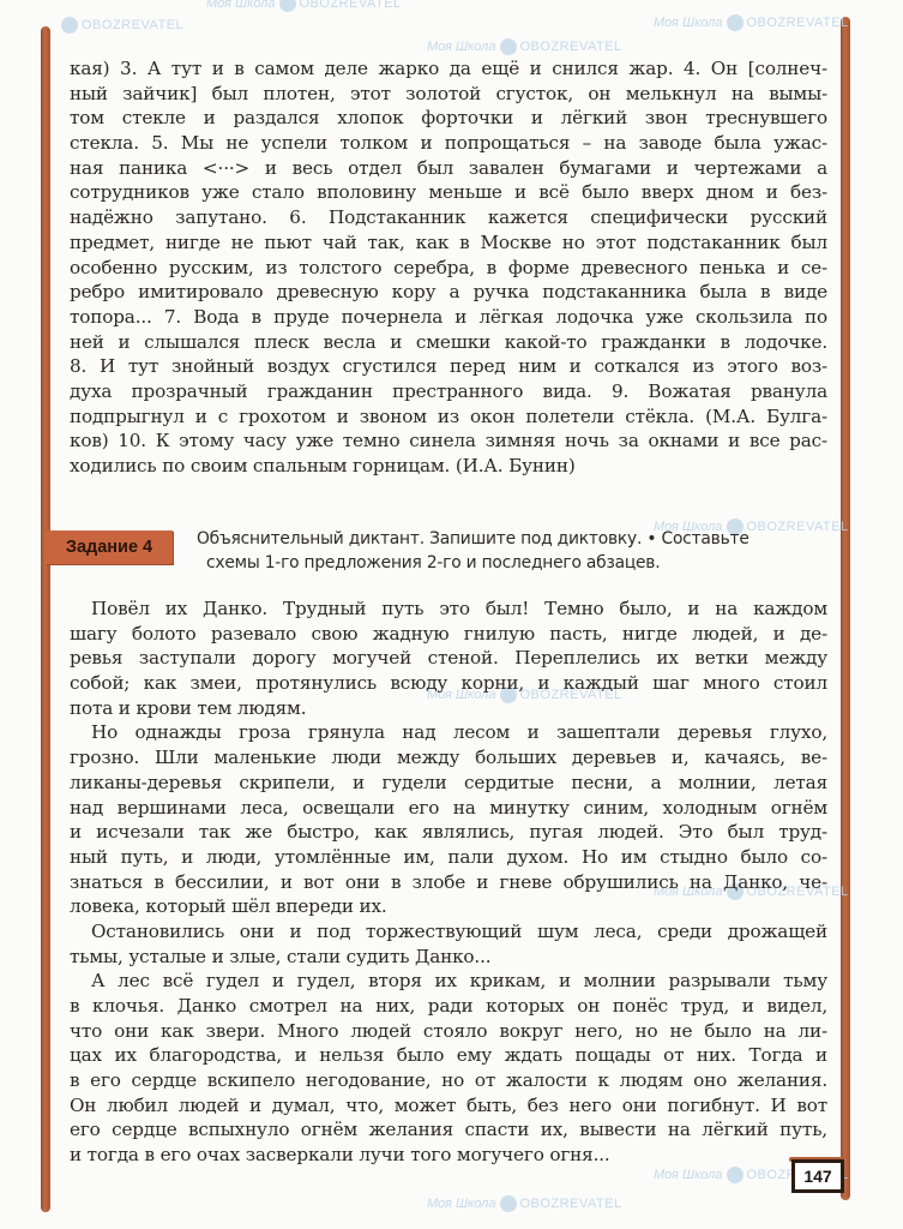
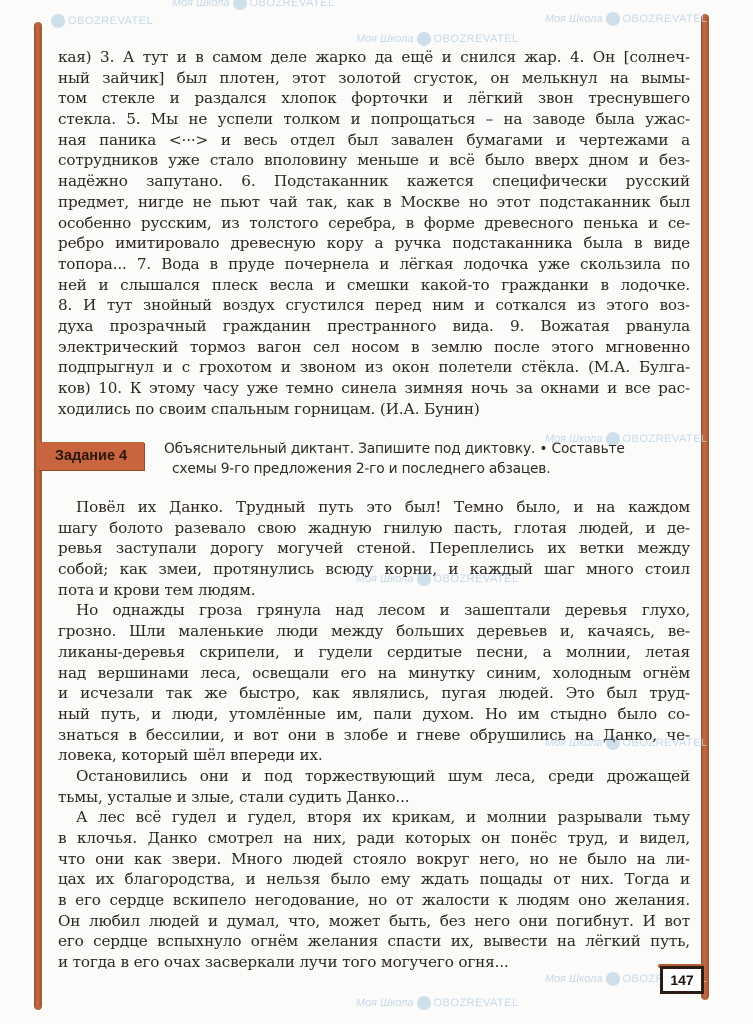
  Моя Школа OBOZREVATEL
  Моя Школа OBOZREVATEL
  OBOZREVATEL
  Моя Школа OBOZREVATEL
  Моя Школа OBOZREVATEL
  Моя Школа OBOZREVATEL
  Моя Школа OBOZREVATEL
  Моя Школа OBOZREVATEL
  кая) 3. А тут и в самом деле жарко да ещё и снился жар. 4. Он [солнеч-
  ный зайчик] был плотен, этот золотой сгусток, он мелькнул на вымы-
  том стекле и раздался хлопок форточки и лёгкий звон треснувшего
  стекла. 5. Мы не успели толком и попрощаться – на заводе была ужас-
  ная паника <···> и весь отдел был завален бумагами и чертежами а
  сотрудников уже стало вполовину меньше и всё было вверх дном и без-
  надёжно запутано. 6. Подстаканник кажется специфически русский
  предмет, нигде не пьют чай так, как в Москве но этот подстаканник был
  особенно русским, из толстого серебра, в форме древесного пенька и се-
  ребро имитировало древесную кору а ручка подстаканника была в виде
  топора... 7. Вода в пруде почернела и лёгкая лодочка уже скользила по
  ней и слышался плеск весла и смешки какой-то гражданки в лодочке.
  8. И тут знойный воздух сгустился перед ним и соткался из этого воз-
  духа прозрачный гражданин престранного вида. 9. Вожатая рванула
+ электрический тормоз вагон сел носом в землю после этого мгновенно
  подпрыгнул и с грохотом и звоном из окон полетели стёкла. (М.А. Булга-
  ков) 10. К этому часу уже темно синела зимняя ночь за окнами и все рас-
  ходились по своим спальным горницам. (И.А. Бунин)
  Задание 4
  Объяснительный диктант. Запишите под диктовку. • Составьте
- схемы 1-го предложения 2-го и последнего абзацев.
+ схемы 9-го предложения 2-го и последнего абзацев.
  Повёл их Данко. Трудный путь это был! Темно было, и на каждом
- шагу болото разевало свою жадную гнилую пасть, нигде людей, и де-
+ шагу болото разевало свою жадную гнилую пасть, глотая людей, и де-
  ревья заступали дорогу могучей стеной. Переплелись их ветки между
  собой; как змеи, протянулись всюду корни, и каждый шаг много стоил
  пота и крови тем людям.
  Но однажды гроза грянула над лесом и зашептали деревья глухо,
  грозно. Шли маленькие люди между больших деревьев и, качаясь, ве-
  ликаны-деревья скрипели, и гудели сердитые песни, а молнии, летая
  над вершинами леса, освещали его на минутку синим, холодным огнём
  и исчезали так же быстро, как являлись, пугая людей. Это был труд-
  ный путь, и люди, утомлённые им, пали духом. Но им стыдно было со-
  знаться в бессилии, и вот они в злобе и гневе обрушились на Данко, че-
  ловека, который шёл впереди их.
  Остановились они и под торжествующий шум леса, среди дрожащей
  тьмы, усталые и злые, стали судить Данко...
  А лес всё гудел и гудел, вторя их крикам, и молнии разрывали тьму
  в клочья. Данко смотрел на них, ради которых он понёс труд, и видел,
  что они как звери. Много людей стояло вокруг него, но не было на ли-
  цах их благородства, и нельзя было ему ждать пощады от них. Тогда и
  в его сердце вскипело негодование, но от жалости к людям оно желания.
  Он любил людей и думал, что, может быть, без него они погибнут. И вот
  его сердце вспыхнуло огнём желания спасти их, вывести на лёгкий путь,
  и тогда в его очах засверкали лучи того могучего огня...
  147
